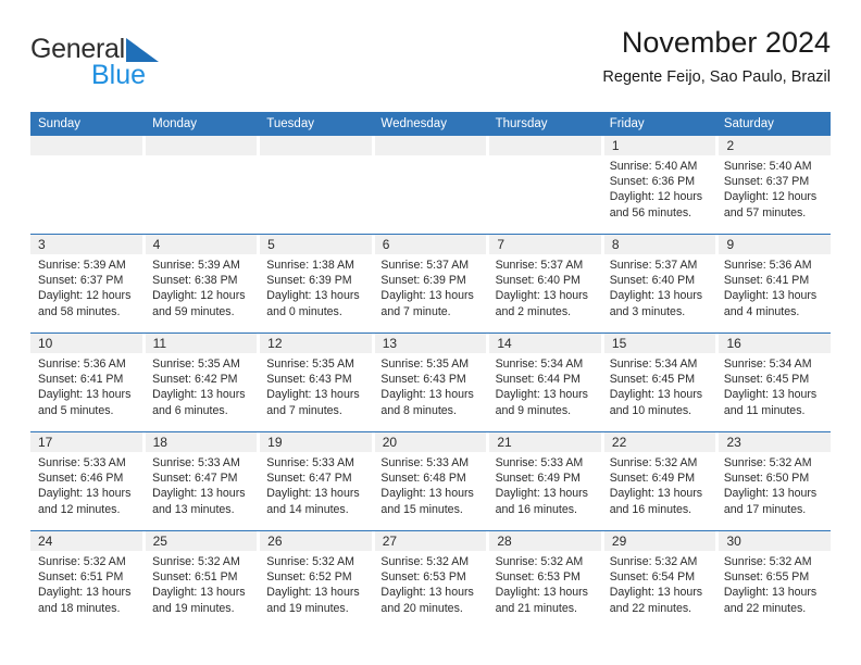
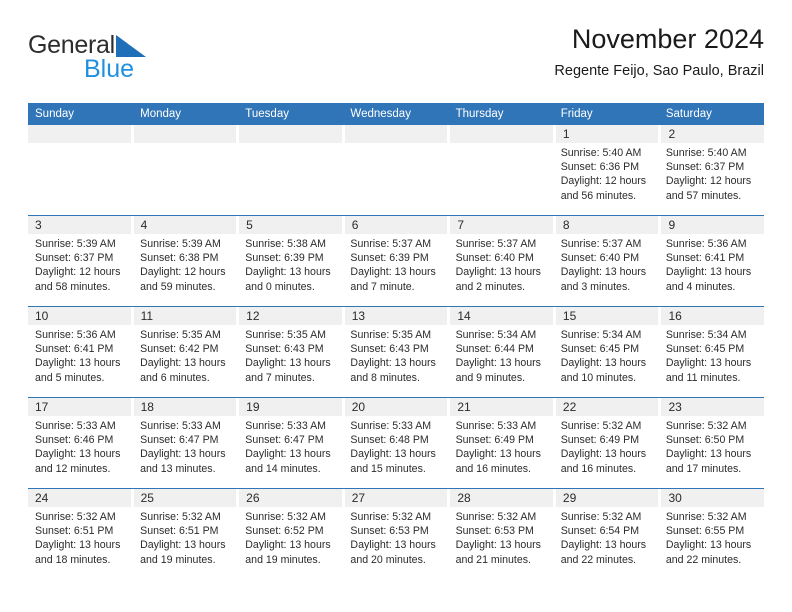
  General
  Blue
  November 2024
  Regente Feijo, Sao Paulo, Brazil
  Sunday
  Monday
  Tuesday
  Wednesday
  Thursday
  Friday
  Saturday
  1
  2
  Sunrise: 5:40 AM
  Sunset: 6:36 PM
  Daylight: 12 hours
  and 56 minutes.
  Sunrise: 5:40 AM
  Sunset: 6:37 PM
  Daylight: 12 hours
  and 57 minutes.
  3
  4
  5
  6
  7
  8
  9
  Sunrise: 5:39 AM
  Sunset: 6:37 PM
  Daylight: 12 hours
  and 58 minutes.
  Sunrise: 5:39 AM
  Sunset: 6:38 PM
  Daylight: 12 hours
  and 59 minutes.
- Sunrise: 1:38 AM
+ Sunrise: 5:38 AM
  Sunset: 6:39 PM
  Daylight: 13 hours
  and 0 minutes.
  Sunrise: 5:37 AM
  Sunset: 6:39 PM
  Daylight: 13 hours
  and 7 minute.
  Sunrise: 5:37 AM
  Sunset: 6:40 PM
  Daylight: 13 hours
  and 2 minutes.
  Sunrise: 5:37 AM
  Sunset: 6:40 PM
  Daylight: 13 hours
  and 3 minutes.
  Sunrise: 5:36 AM
  Sunset: 6:41 PM
  Daylight: 13 hours
  and 4 minutes.
  10
  11
  12
  13
  14
  15
  16
  Sunrise: 5:36 AM
  Sunset: 6:41 PM
  Daylight: 13 hours
  and 5 minutes.
  Sunrise: 5:35 AM
  Sunset: 6:42 PM
  Daylight: 13 hours
  and 6 minutes.
  Sunrise: 5:35 AM
  Sunset: 6:43 PM
  Daylight: 13 hours
  and 7 minutes.
  Sunrise: 5:35 AM
  Sunset: 6:43 PM
  Daylight: 13 hours
  and 8 minutes.
  Sunrise: 5:34 AM
  Sunset: 6:44 PM
  Daylight: 13 hours
  and 9 minutes.
  Sunrise: 5:34 AM
  Sunset: 6:45 PM
  Daylight: 13 hours
  and 10 minutes.
  Sunrise: 5:34 AM
  Sunset: 6:45 PM
  Daylight: 13 hours
  and 11 minutes.
  17
  18
  19
  20
  21
  22
  23
  Sunrise: 5:33 AM
  Sunset: 6:46 PM
  Daylight: 13 hours
  and 12 minutes.
  Sunrise: 5:33 AM
  Sunset: 6:47 PM
  Daylight: 13 hours
  and 13 minutes.
  Sunrise: 5:33 AM
  Sunset: 6:47 PM
  Daylight: 13 hours
  and 14 minutes.
  Sunrise: 5:33 AM
  Sunset: 6:48 PM
  Daylight: 13 hours
  and 15 minutes.
  Sunrise: 5:33 AM
  Sunset: 6:49 PM
  Daylight: 13 hours
  and 16 minutes.
  Sunrise: 5:32 AM
  Sunset: 6:49 PM
  Daylight: 13 hours
  and 16 minutes.
  Sunrise: 5:32 AM
  Sunset: 6:50 PM
  Daylight: 13 hours
  and 17 minutes.
  24
  25
  26
  27
  28
  29
  30
  Sunrise: 5:32 AM
  Sunset: 6:51 PM
  Daylight: 13 hours
  and 18 minutes.
  Sunrise: 5:32 AM
  Sunset: 6:51 PM
  Daylight: 13 hours
  and 19 minutes.
  Sunrise: 5:32 AM
  Sunset: 6:52 PM
  Daylight: 13 hours
  and 19 minutes.
  Sunrise: 5:32 AM
  Sunset: 6:53 PM
  Daylight: 13 hours
  and 20 minutes.
  Sunrise: 5:32 AM
  Sunset: 6:53 PM
  Daylight: 13 hours
  and 21 minutes.
  Sunrise: 5:32 AM
  Sunset: 6:54 PM
  Daylight: 13 hours
  and 22 minutes.
  Sunrise: 5:32 AM
  Sunset: 6:55 PM
  Daylight: 13 hours
  and 22 minutes.
